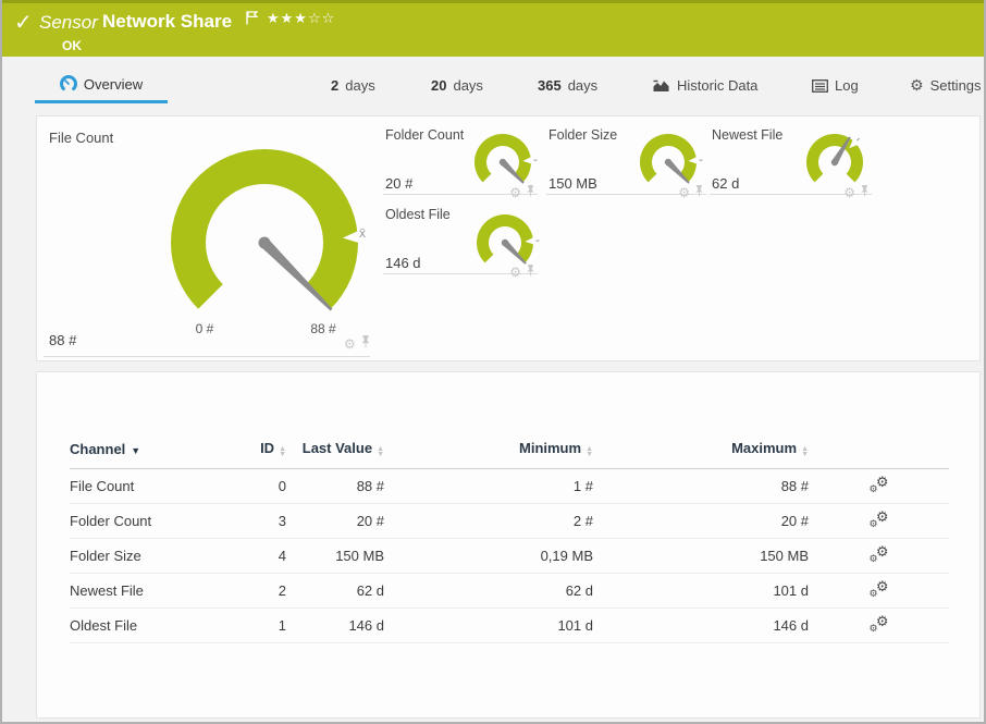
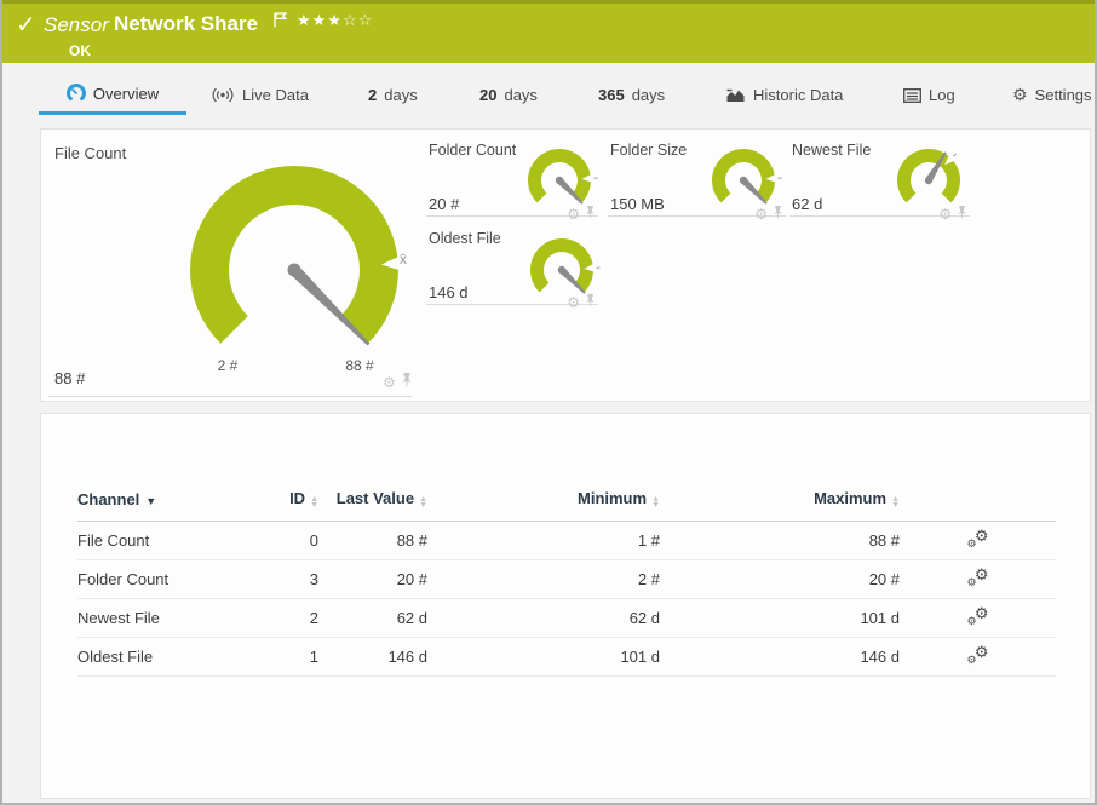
  ✓
  Sensor
  Network Share
  ★★★☆☆
  OK
  Overview
+ Live Data
  2
  days
  20
  days
  365
  days
  Historic Data
  Log
  ⚙
  Settings
  File Count
  x̄
- 0 #
+ 2 #
  88 #
  88 #
  ⚙
  Folder Count
  20 #
  ⚙
  Folder Size
  150 MB
  ⚙
  Newest File
  62 d
  ⚙
  Oldest File
  146 d
  ⚙
  Channel ▼	ID	Last Value	Minimum	Maximum
  File Count	0	88 #	1 #	88 #	⚙⚙
  Folder Count	3	20 #	2 #	20 #	⚙⚙
- Folder Size	4	150 MB	0,19 MB	150 MB	⚙⚙
  Newest File	2	62 d	62 d	101 d	⚙⚙
  Oldest File	1	146 d	101 d	146 d	⚙⚙
